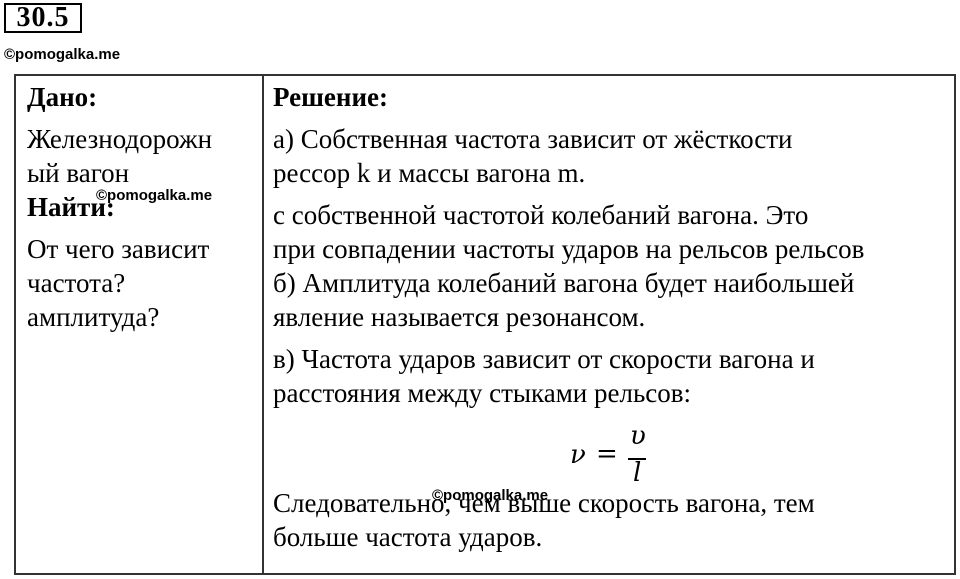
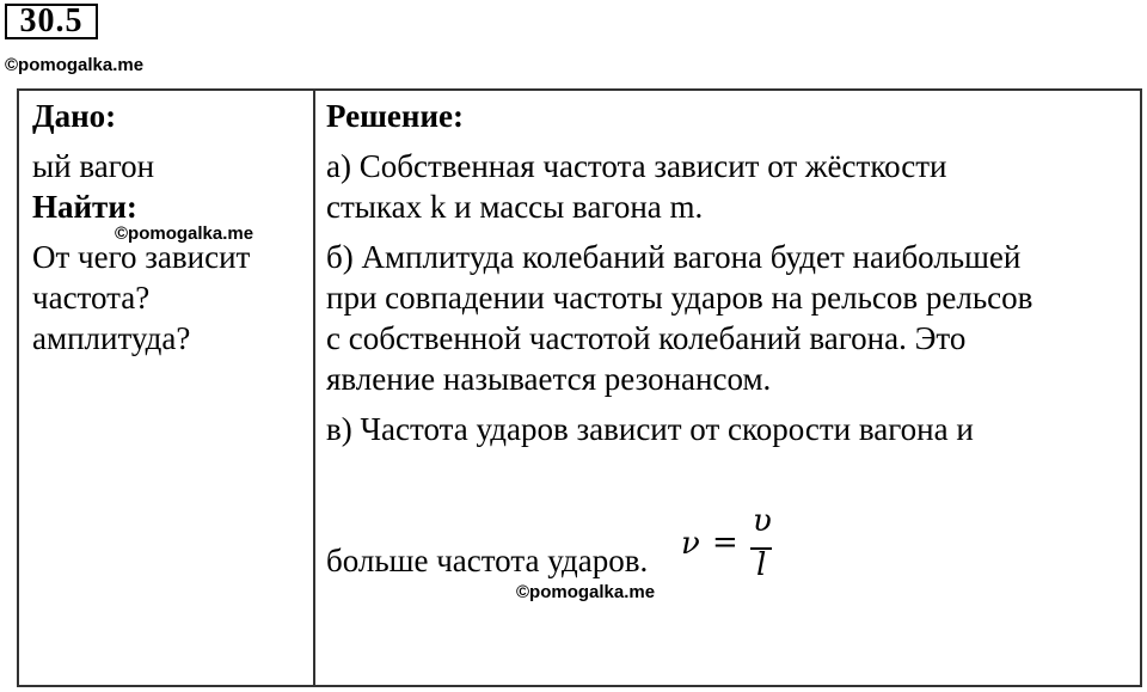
  30.5
  ©pomogalka.me
  Дано:
- Железнодорожн
  ый вагон
  Найти:
  От чего зависит
  частота?
  амплитуда?
  ©pomogalka.me
  Решение:
  а) Собственная частота зависит от жёсткости
- рессор k и массы вагона m.
+ стыках k и массы вагона m.
- с собственной частотой колебаний вагона. Это
+ б) Амплитуда колебаний вагона будет наибольшей
  при совпадении частоты ударов на рельсов рельсов
- б) Амплитуда колебаний вагона будет наибольшей
+ с собственной частотой колебаний вагона. Это
  явление называется резонансом.
  в) Частота ударов зависит от скорости вагона и
- расстояния между стыками рельсов:
- Следовательно, чем выше скорость вагона, тем
  больше частота ударов.
  ν
  =
  υ
  l
  ©pomogalka.me
